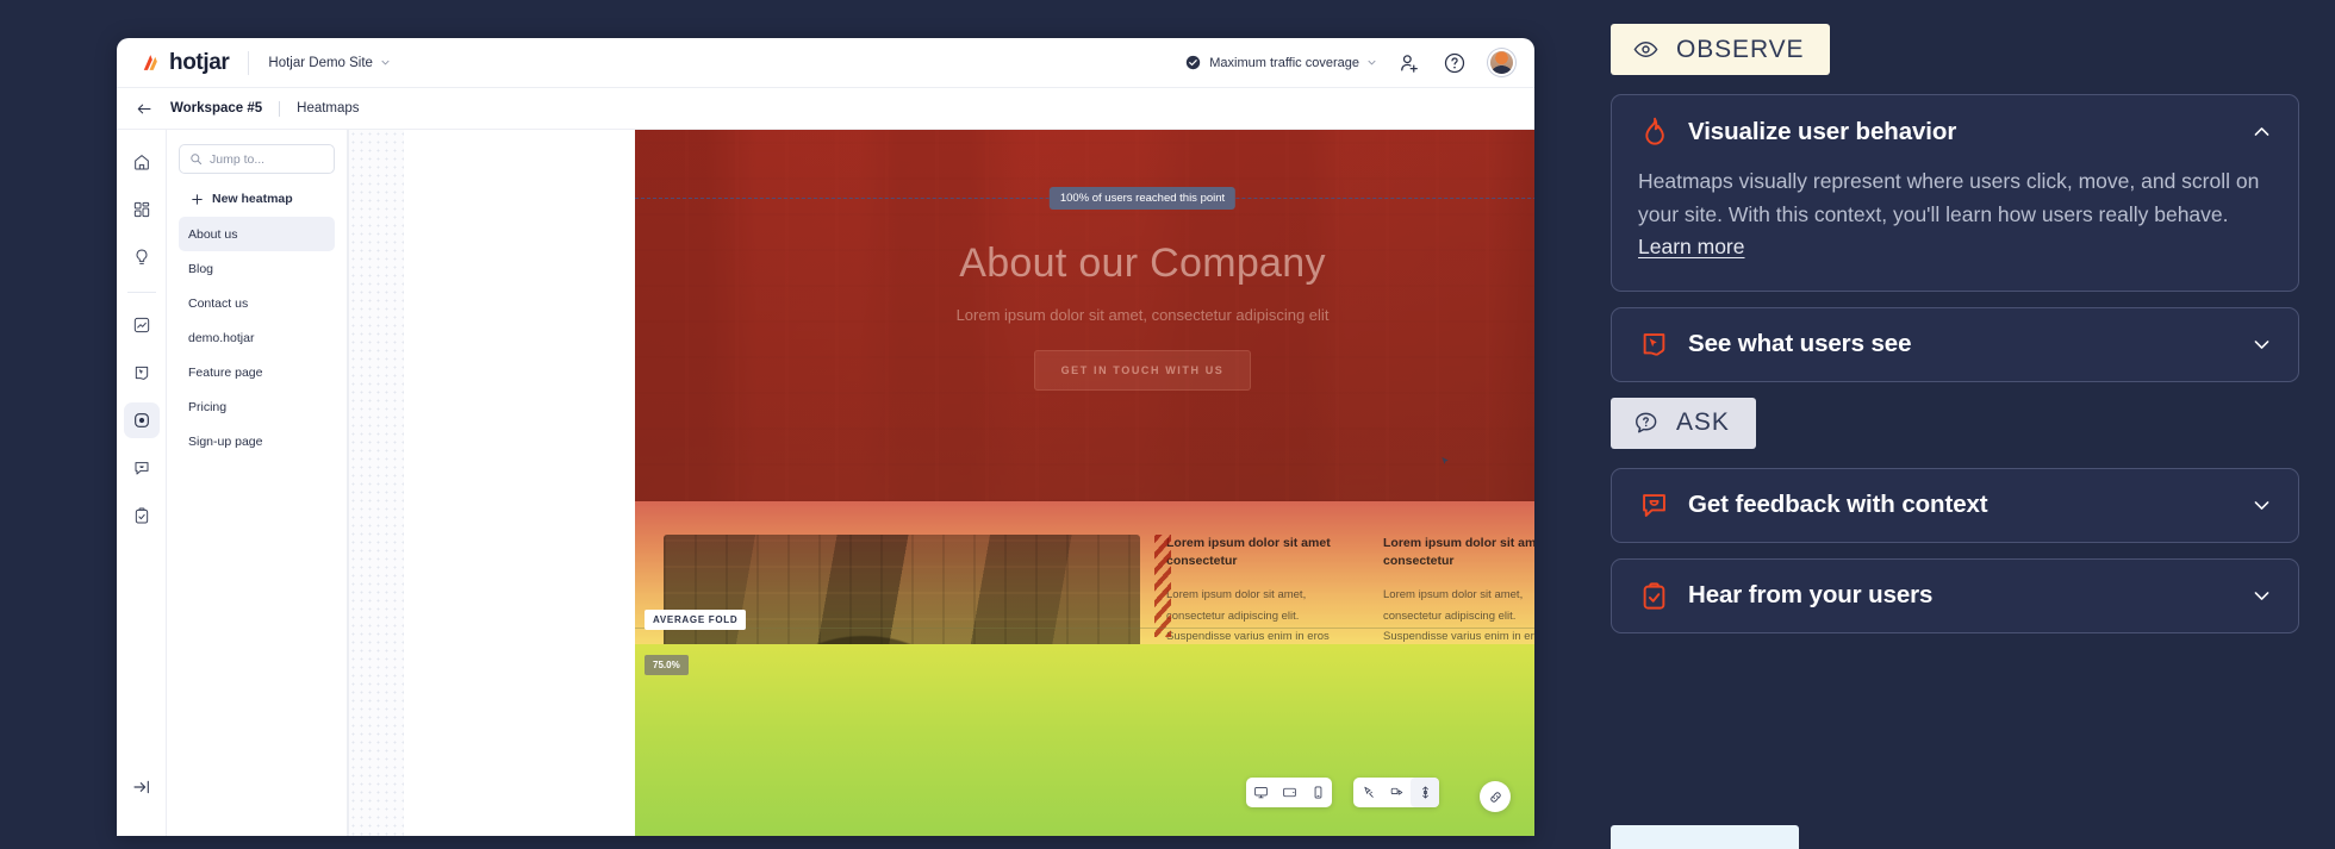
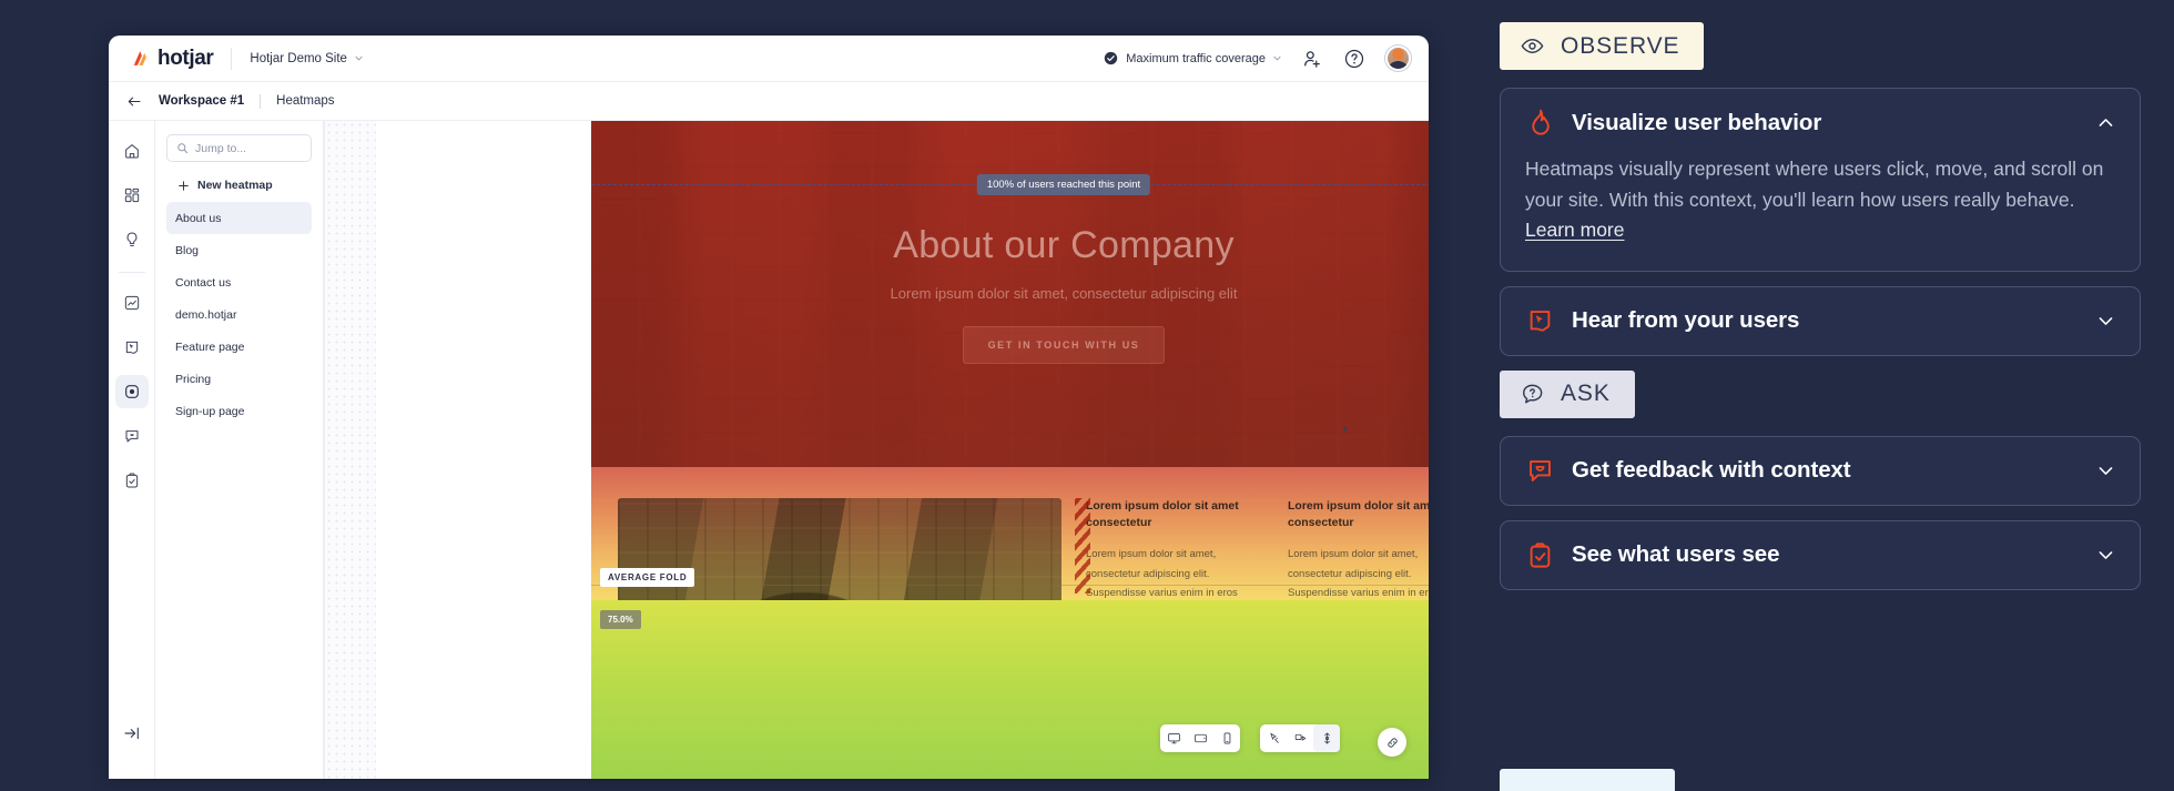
  hotjar
  Hotjar Demo Site
  Maximum traffic coverage
- Workspace #5
+ Workspace #1
  Heatmaps
  Jump to...
  New heatmap
  About us
  Blog
  Contact us
  demo.hotjar
  Feature page
  Pricing
  Sign-up page
  About our Company
  Lorem ipsum dolor sit amet, consectetur adipiscing elit
  GET IN TOUCH WITH US
  100% of users reached this point
  AVERAGE FOLD
  75.0%
  OBSERVE
  Visualize user behavior
  Heatmaps visually represent where users click, move, and scroll on your site. With this context, you'll learn how users really behave. Learn more
- See what users see
+ Hear from your users
  ASK
  Get feedback with context
- Hear from your users
+ See what users see
